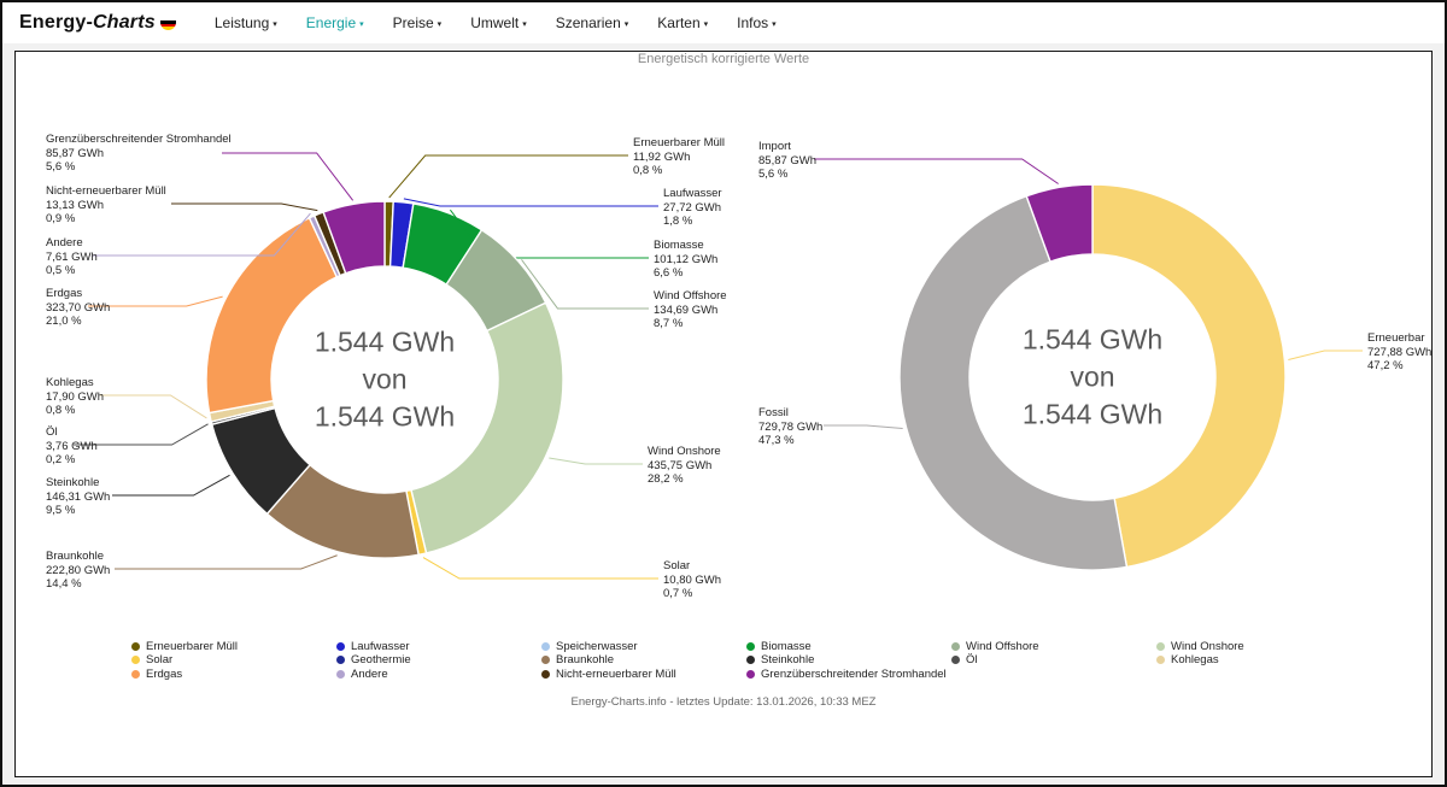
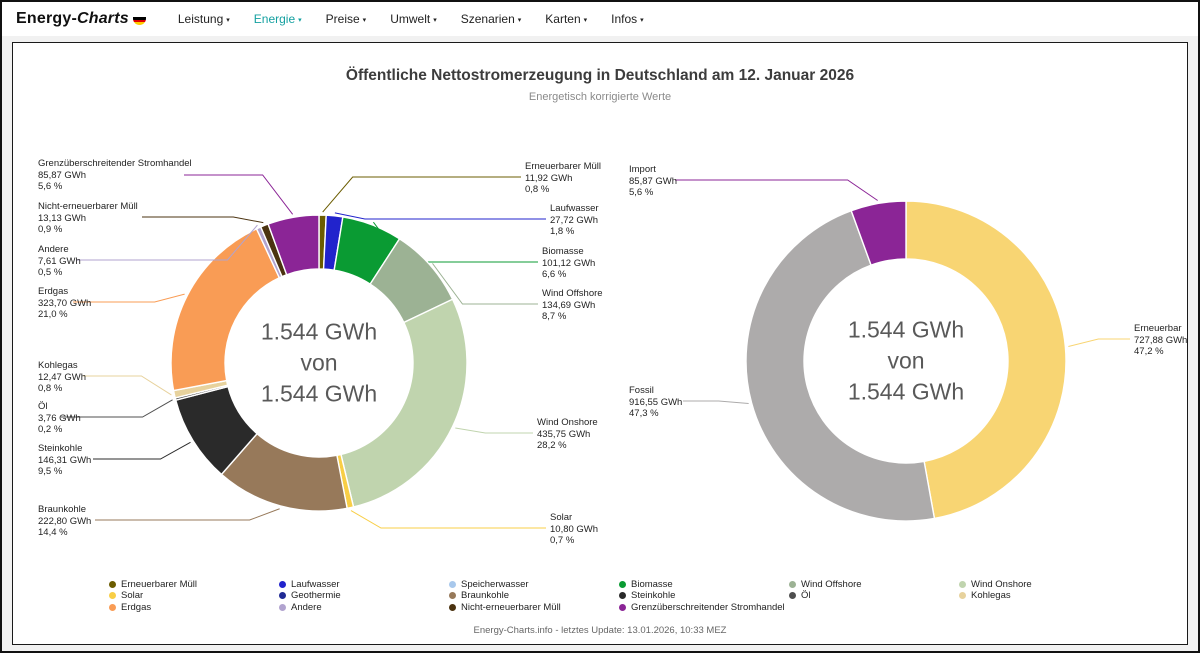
  Energy-
  Charts
  Leistung
  Energie
  Preise
  Umwelt
  Szenarien
  Karten
  Infos
+ Öffentliche Nettostromerzeugung in Deutschland am 12. Januar 2026
  Energetisch korrigierte Werte
  Erneuerbarer Müll
  11,92 GWh
  0,8 %
  Laufwasser
  27,72 GWh
  1,8 %
  Biomasse
  101,12 GWh
  6,6 %
  Wind Offshore
  134,69 GWh
  8,7 %
  Wind Onshore
  435,75 GWh
  28,2 %
  Solar
  10,80 GWh
  0,7 %
  Braunkohle
  222,80 GWh
  14,4 %
  Steinkohle
  146,31 GWh
  9,5 %
  Öl
  3,76 GWh
  0,2 %
  Kohlegas
- 17,90 GWh
+ 12,47 GWh
  0,8 %
  Erdgas
  323,70 GWh
  21,0 %
  Andere
  7,61 GWh
  0,5 %
  Nicht-erneuerbarer Müll
  13,13 GWh
  0,9 %
  Grenzüberschreitender Stromhandel
  85,87 GWh
  5,6 %
  1.544 GWh
  von
  1.544 GWh
  Erneuerbar
  727,88 GWh
  47,2 %
  Fossil
- 729,78 GWh
+ 916,55 GWh
  47,3 %
  Import
  85,87 GWh
  5,6 %
  1.544 GWh
  von
  1.544 GWh
  Erneuerbarer Müll
  Solar
  Erdgas
  Laufwasser
  Geothermie
  Andere
  Speicherwasser
  Braunkohle
  Nicht-erneuerbarer Müll
  Biomasse
  Steinkohle
  Grenzüberschreitender Stromhandel
  Wind Offshore
  Öl
  Wind Onshore
  Kohlegas
  Energy-Charts.info - letztes Update: 13.01.2026, 10:33 MEZ
